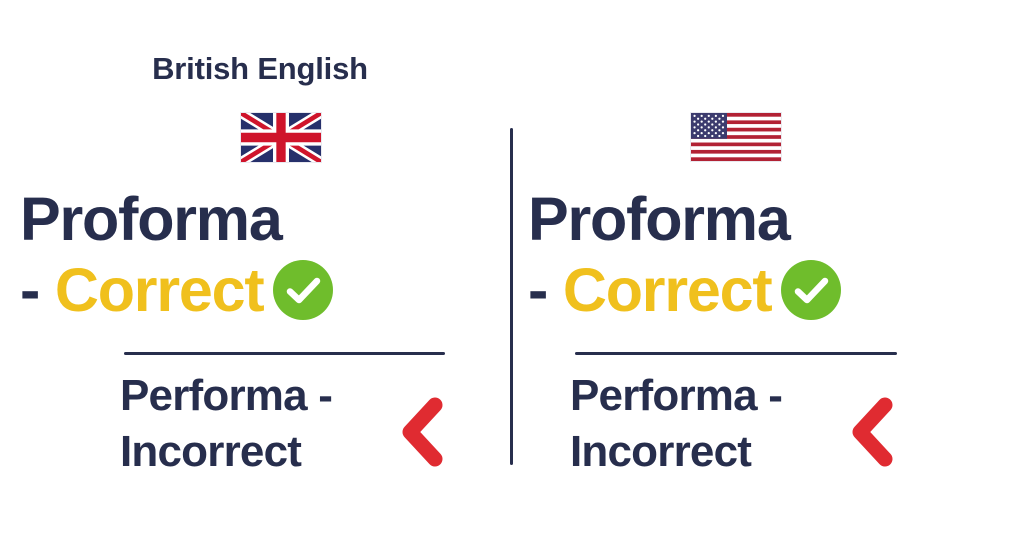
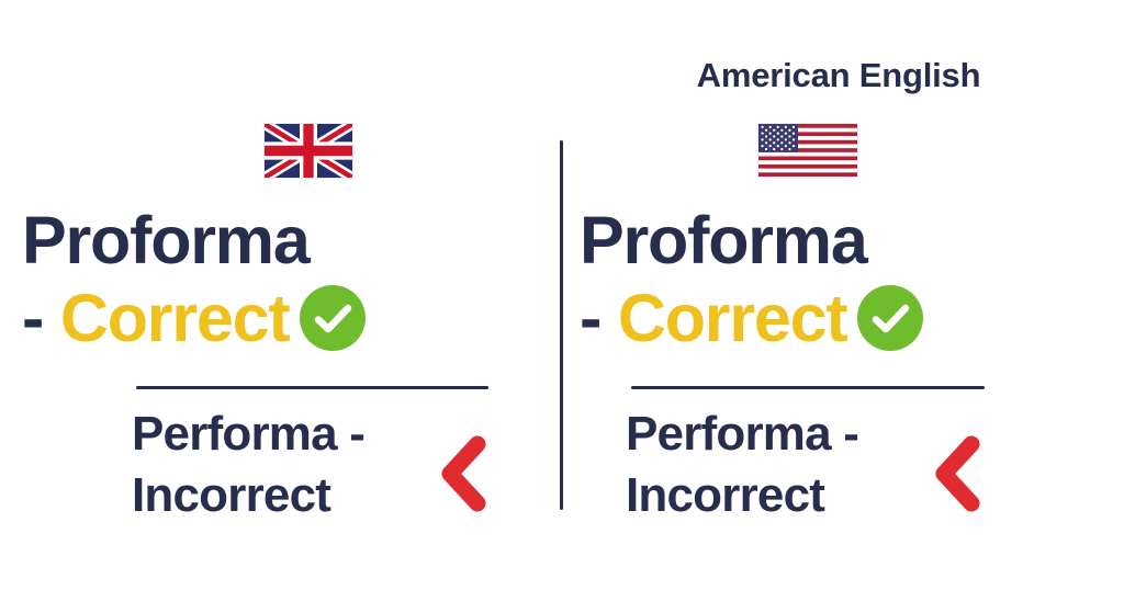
- British English
  Proforma
  - Correct
  Performa - Incorrect
+ American English
  Proforma
  - Correct
  Performa - Incorrect
